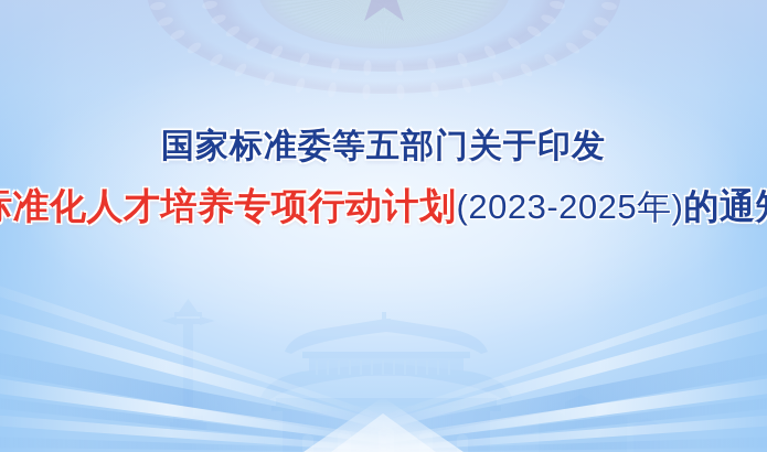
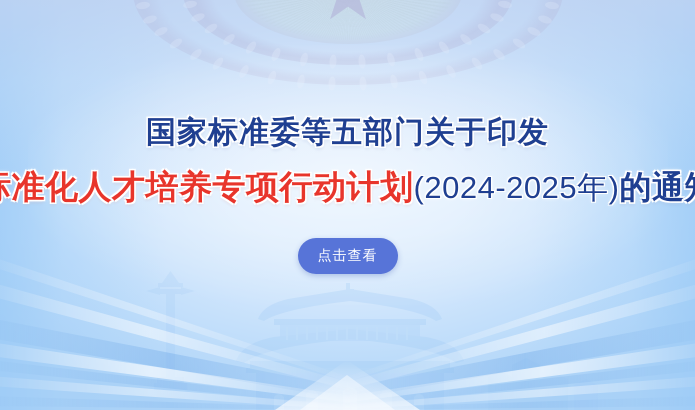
  国家标准委等五部门关于印发
- 准化人才培养专项行动计划(2023-2025年)的通
+ 准化人才培养专项行动计划(2024-2025年)的通
+ 点击查看
